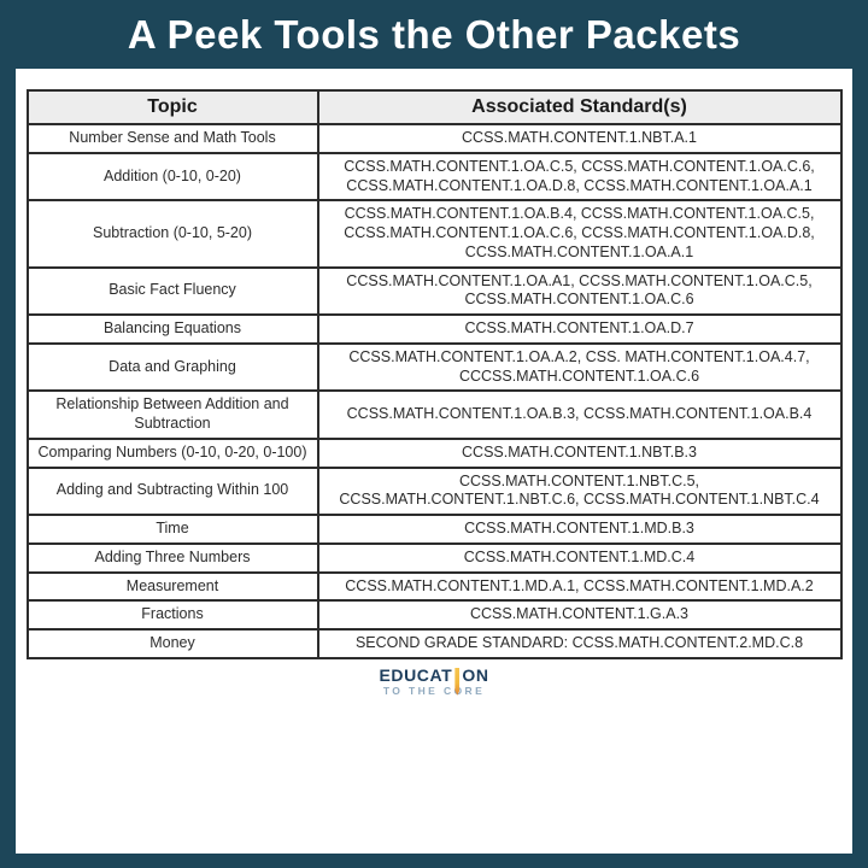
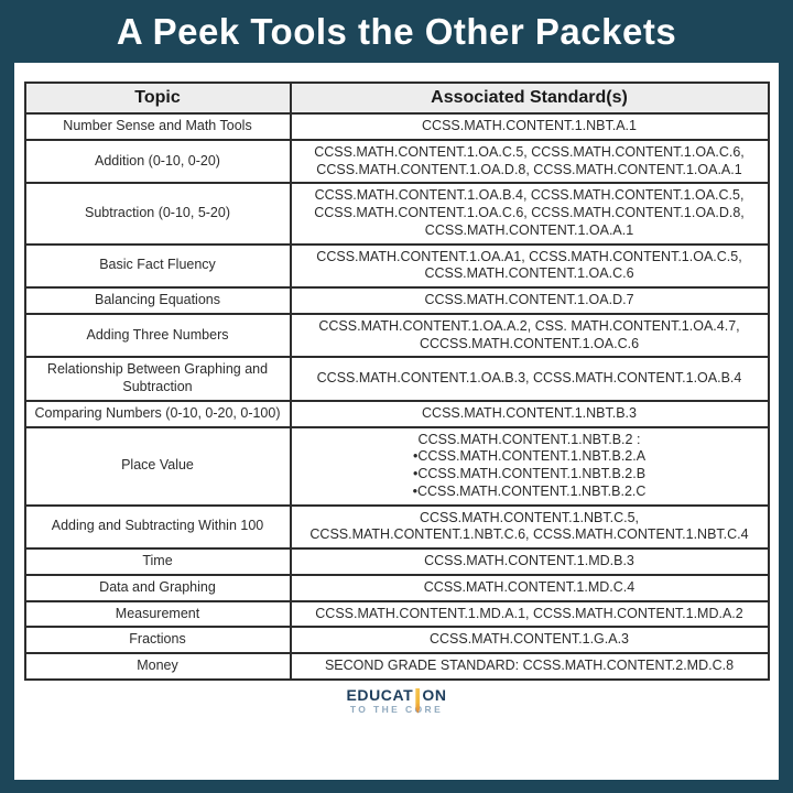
  A Peek Tools the Other Packets
  Topic	Associated Standard(s)
  Number Sense and Math Tools	CCSS.MATH.CONTENT.1.NBT.A.1
  Addition (0-10, 0-20)	CCSS.MATH.CONTENT.1.OA.C.5, CCSS.MATH.CONTENT.1.OA.C.6, CCSS.MATH.CONTENT.1.OA.D.8, CCSS.MATH.CONTENT.1.OA.A.1
  Subtraction (0-10, 5-20)	CCSS.MATH.CONTENT.1.OA.B.4, CCSS.MATH.CONTENT.1.OA.C.5, CCSS.MATH.CONTENT.1.OA.C.6, CCSS.MATH.CONTENT.1.OA.D.8, CCSS.MATH.CONTENT.1.OA.A.1
  Basic Fact Fluency	CCSS.MATH.CONTENT.1.OA.A1, CCSS.MATH.CONTENT.1.OA.C.5, CCSS.MATH.CONTENT.1.OA.C.6
  Balancing Equations	CCSS.MATH.CONTENT.1.OA.D.7
- Data and Graphing	CCSS.MATH.CONTENT.1.OA.A.2, CSS. MATH.CONTENT.1.OA.4.7, CCCSS.MATH.CONTENT.1.OA.C.6
+ Adding Three Numbers	CCSS.MATH.CONTENT.1.OA.A.2, CSS. MATH.CONTENT.1.OA.4.7, CCCSS.MATH.CONTENT.1.OA.C.6
- Relationship Between Addition and Subtraction	CCSS.MATH.CONTENT.1.OA.B.3, CCSS.MATH.CONTENT.1.OA.B.4
+ Relationship Between Graphing and Subtraction	CCSS.MATH.CONTENT.1.OA.B.3, CCSS.MATH.CONTENT.1.OA.B.4
  Comparing Numbers (0-10, 0-20, 0-100)	CCSS.MATH.CONTENT.1.NBT.B.3
+ Place Value	CCSS.MATH.CONTENT.1.NBT.B.2 : •CCSS.MATH.CONTENT.1.NBT.B.2.A •CCSS.MATH.CONTENT.1.NBT.B.2.B •CCSS.MATH.CONTENT.1.NBT.B.2.C
  Adding and Subtracting Within 100	CCSS.MATH.CONTENT.1.NBT.C.5, CCSS.MATH.CONTENT.1.NBT.C.6, CCSS.MATH.CONTENT.1.NBT.C.4
  Time	CCSS.MATH.CONTENT.1.MD.B.3
- Adding Three Numbers	CCSS.MATH.CONTENT.1.MD.C.4
+ Data and Graphing	CCSS.MATH.CONTENT.1.MD.C.4
  Measurement	CCSS.MATH.CONTENT.1.MD.A.1, CCSS.MATH.CONTENT.1.MD.A.2
  Fractions	CCSS.MATH.CONTENT.1.G.A.3
  Money	SECOND GRADE STANDARD: CCSS.MATH.CONTENT.2.MD.C.8
  EDUCAT
  ON
  TO THE CRE
